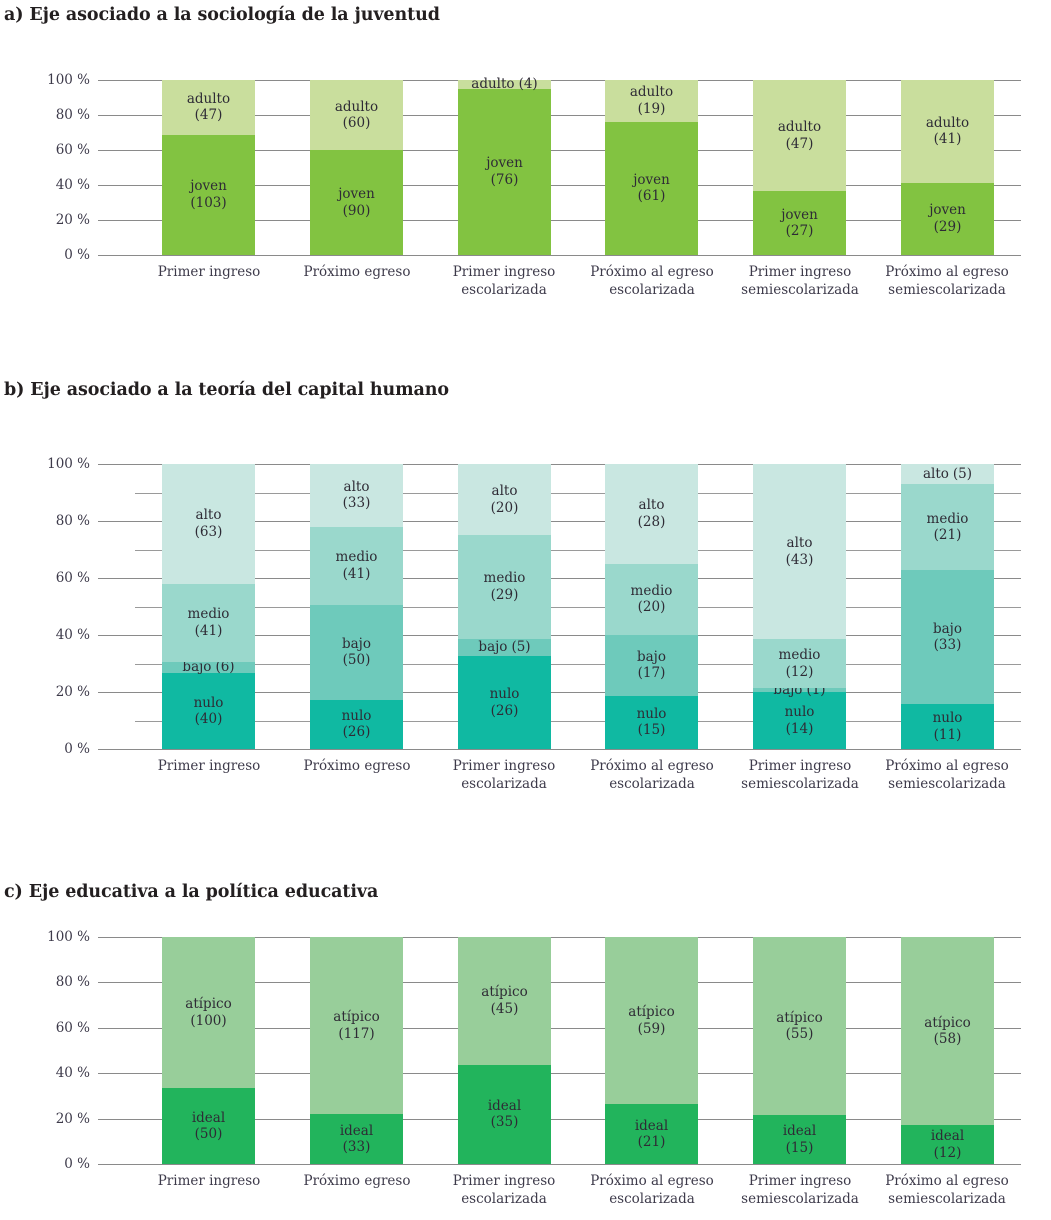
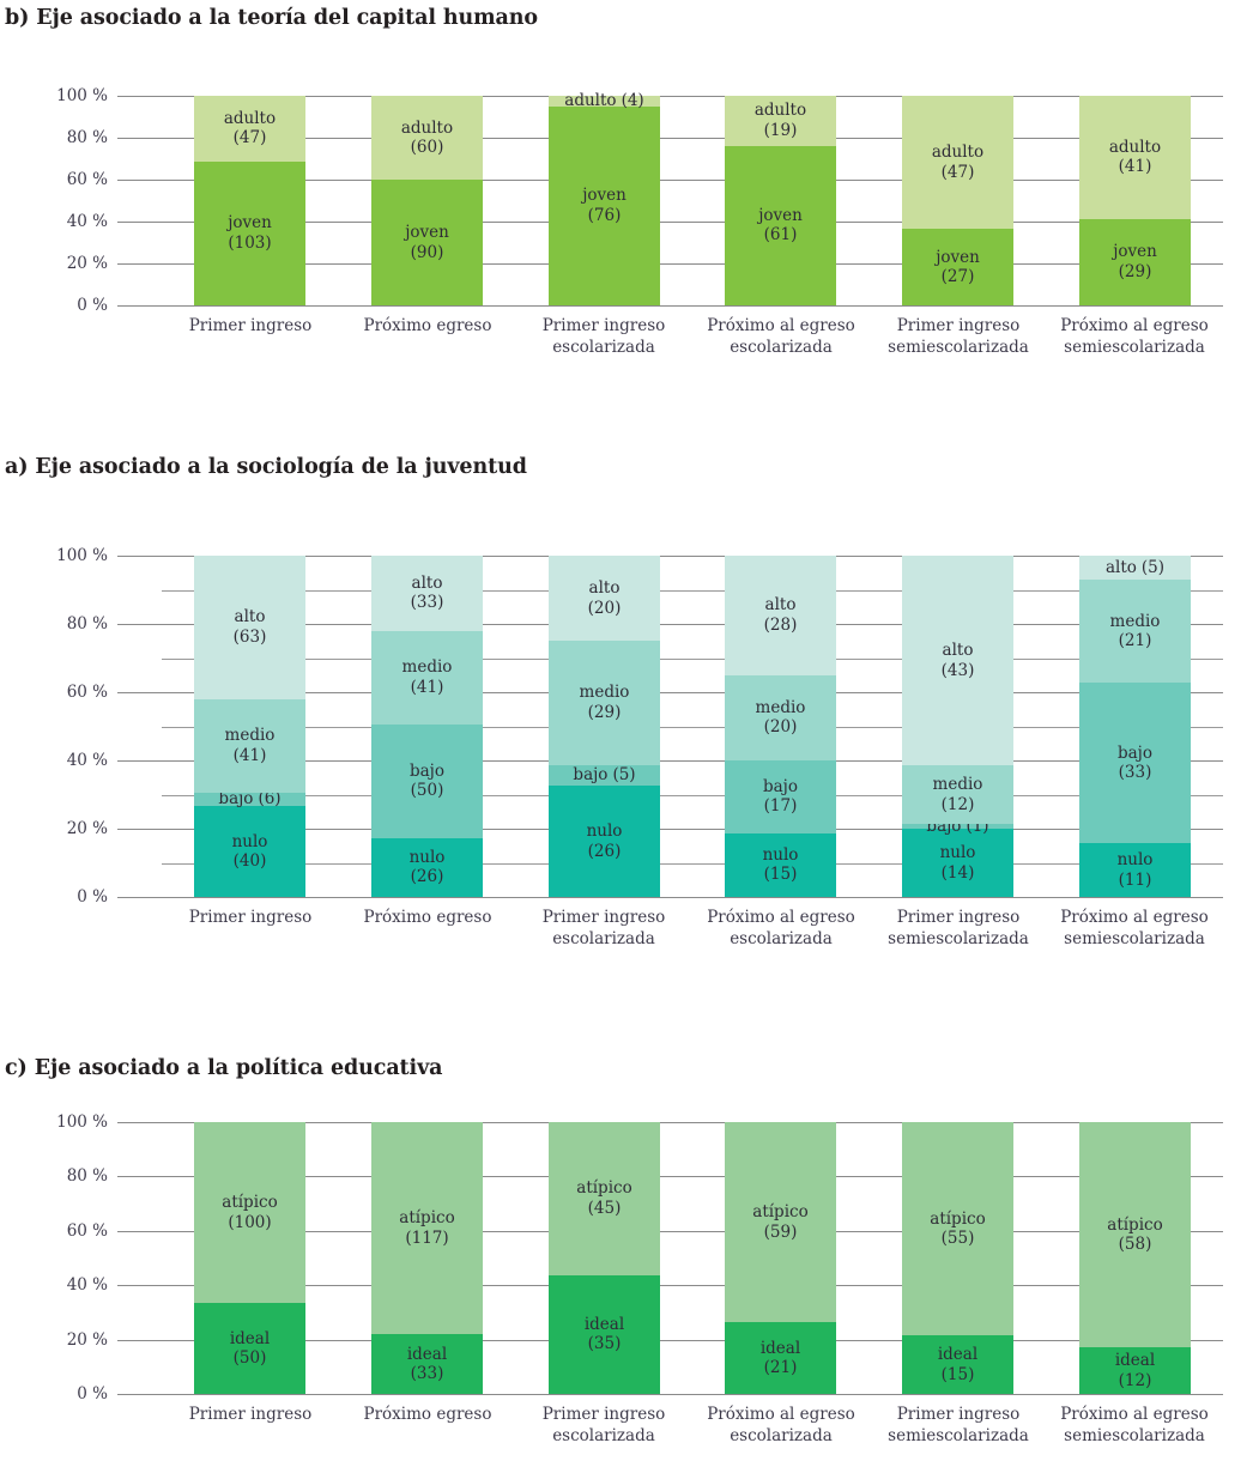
- a) Eje asociado a la sociología de la juventud
+ b) Eje asociado a la teoría del capital humano
  0 %
  20 %
  40 %
  60 %
  80 %
  100 %
  joven
  (103)
  adulto
  (47)
  joven
  (90)
  adulto
  (60)
  joven
  (76)
  adulto
  (4)
  joven
  (61)
  adulto
  (19)
  joven
  (27)
  adulto
  (47)
  joven
  (29)
  adulto
  (41)
  Primer ingreso
  Próximo egreso
  Primer ingreso
  escolarizada
  Próximo al egreso
  escolarizada
  Primer ingreso
  semiescolarizada
  Próximo al egreso
  semiescolarizada
- b) Eje asociado a la teoría del capital humano
+ a) Eje asociado a la sociología de la juventud
  0 %
  20 %
  40 %
  60 %
  80 %
  100 %
  nulo
  (40)
  bajo
  (6)
  medio
  (41)
  alto
  (63)
  nulo
  (26)
  bajo
  (50)
  medio
  (41)
  alto
  (33)
  nulo
  (26)
  bajo
  (5)
  medio
  (29)
  alto
  (20)
  nulo
  (15)
  bajo
  (17)
  medio
  (20)
  alto
  (28)
  nulo
  (14)
  bajo
  (1)
  medio
  (12)
  alto
  (43)
  nulo
  (11)
  bajo
  (33)
  medio
  (21)
  alto
  (5)
  Primer ingreso
  Próximo egreso
  Primer ingreso
  escolarizada
  Próximo al egreso
  escolarizada
  Primer ingreso
  semiescolarizada
  Próximo al egreso
  semiescolarizada
- c) Eje educativa a la política educativa
+ c) Eje asociado a la política educativa
  0 %
  20 %
  40 %
  60 %
  80 %
  100 %
  ideal
  (50)
  atípico
  (100)
  ideal
  (33)
  atípico
  (117)
  ideal
  (35)
  atípico
  (45)
  ideal
  (21)
  atípico
  (59)
  ideal
  (15)
  atípico
  (55)
  ideal
  (12)
  atípico
  (58)
  Primer ingreso
  Próximo egreso
  Primer ingreso
  escolarizada
  Próximo al egreso
  escolarizada
  Primer ingreso
  semiescolarizada
  Próximo al egreso
  semiescolarizada
